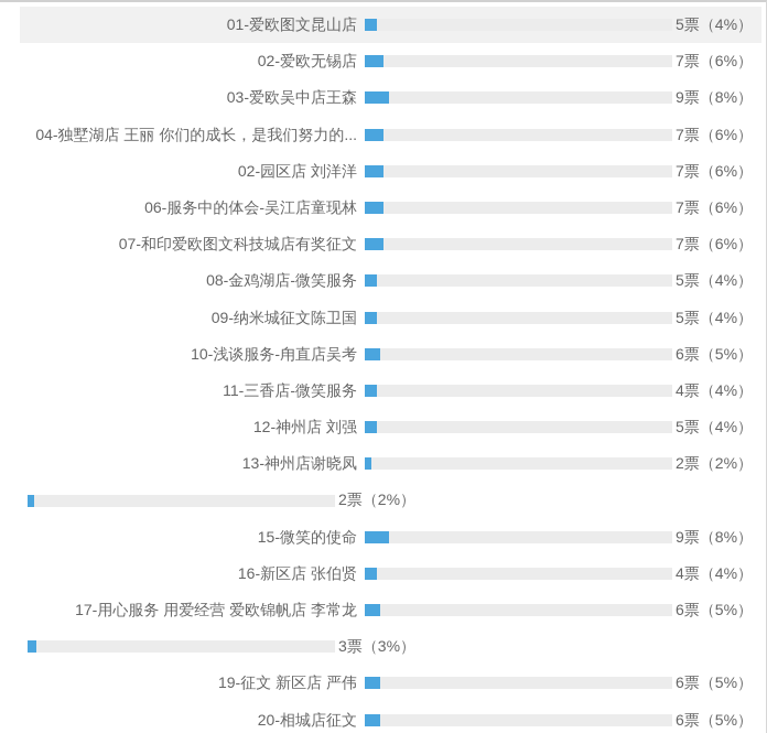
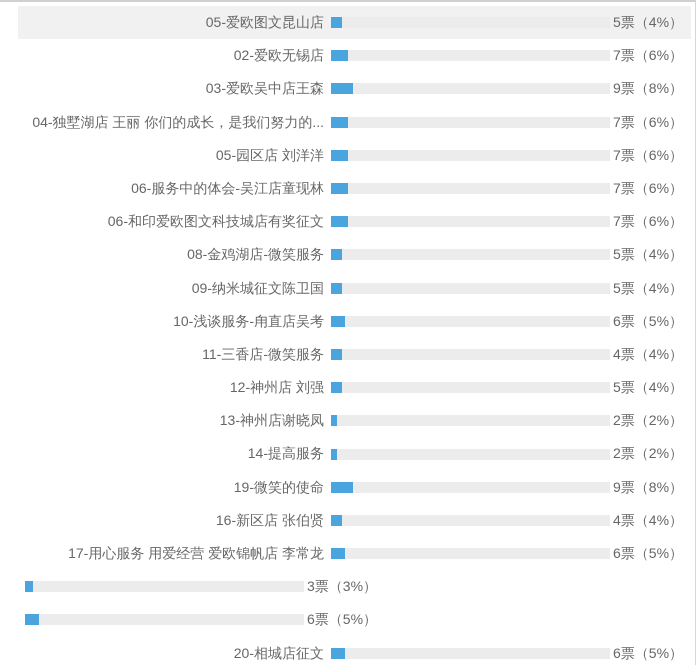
- 01-爱欧图文昆山店
+ 05-爱欧图文昆山店
  5票（4%）
  02-爱欧无锡店
  7票（6%）
  03-爱欧吴中店王森
  9票（8%）
  04-独墅湖店 王丽 你们的成长，是我们努力的...
  7票（6%）
- 02-园区店 刘洋洋
+ 05-园区店 刘洋洋
  7票（6%）
  06-服务中的体会-吴江店童现林
  7票（6%）
- 07-和印爱欧图文科技城店有奖征文
+ 06-和印爱欧图文科技城店有奖征文
  7票（6%）
  08-金鸡湖店-微笑服务
  5票（4%）
  09-纳米城征文陈卫国
  5票（4%）
  10-浅谈服务-甪直店吴考
  6票（5%）
  11-三香店-微笑服务
  4票（4%）
  12-神州店 刘强
  5票（4%）
  13-神州店谢晓凤
  2票（2%）
+ 14-提高服务
  2票（2%）
- 15-微笑的使命
+ 19-微笑的使命
  9票（8%）
  16-新区店 张伯贤
  4票（4%）
  17-用心服务 用爱经营 爱欧锦帆店 李常龙
  6票（5%）
  3票（3%）
- 19-征文 新区店 严伟
  6票（5%）
  20-相城店征文
  6票（5%）
